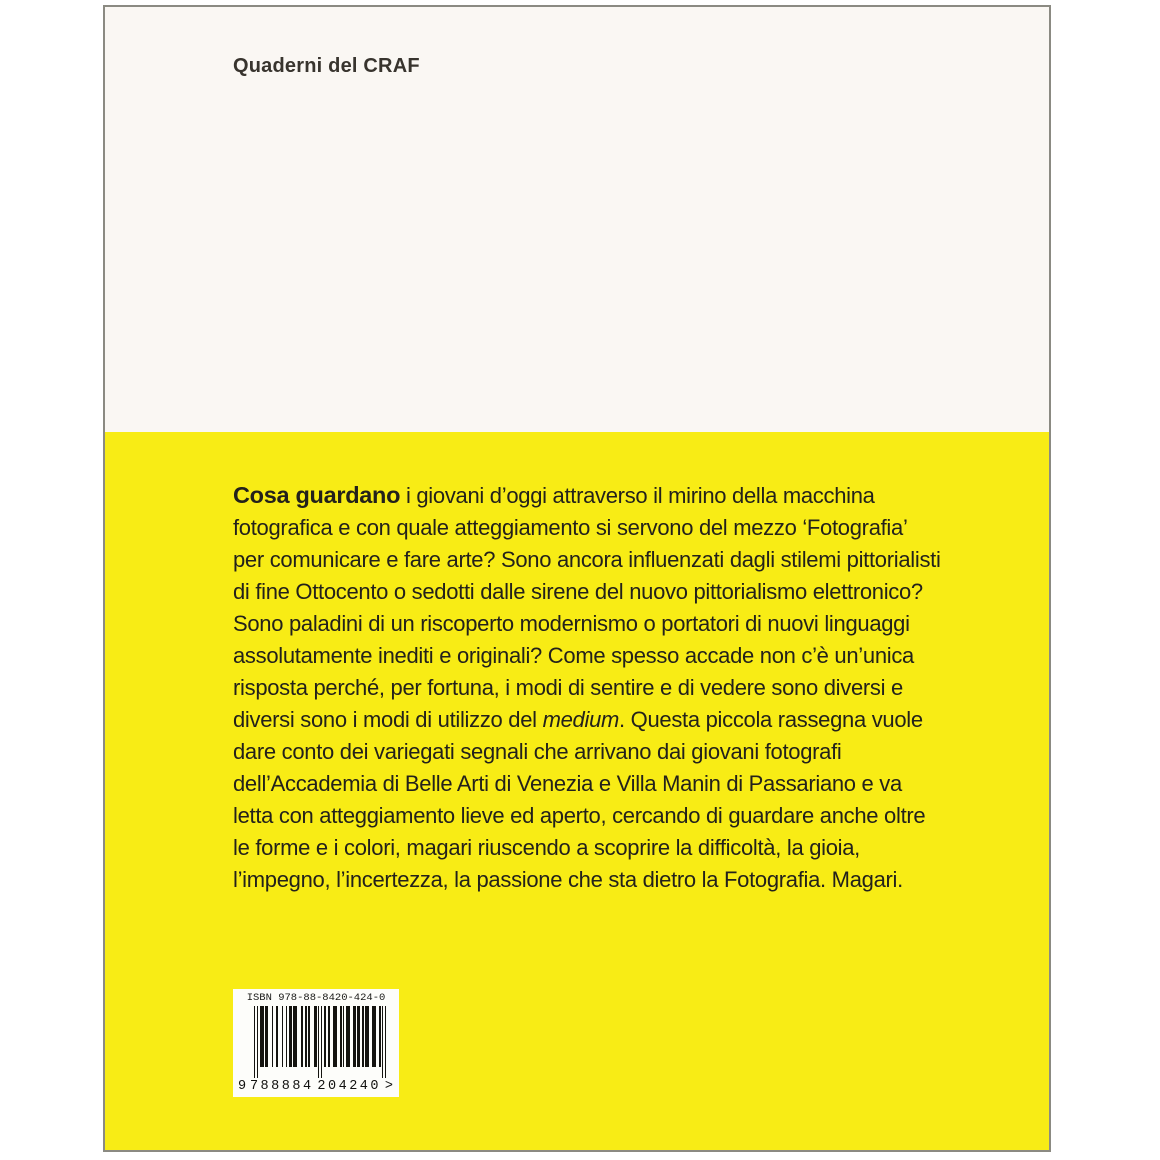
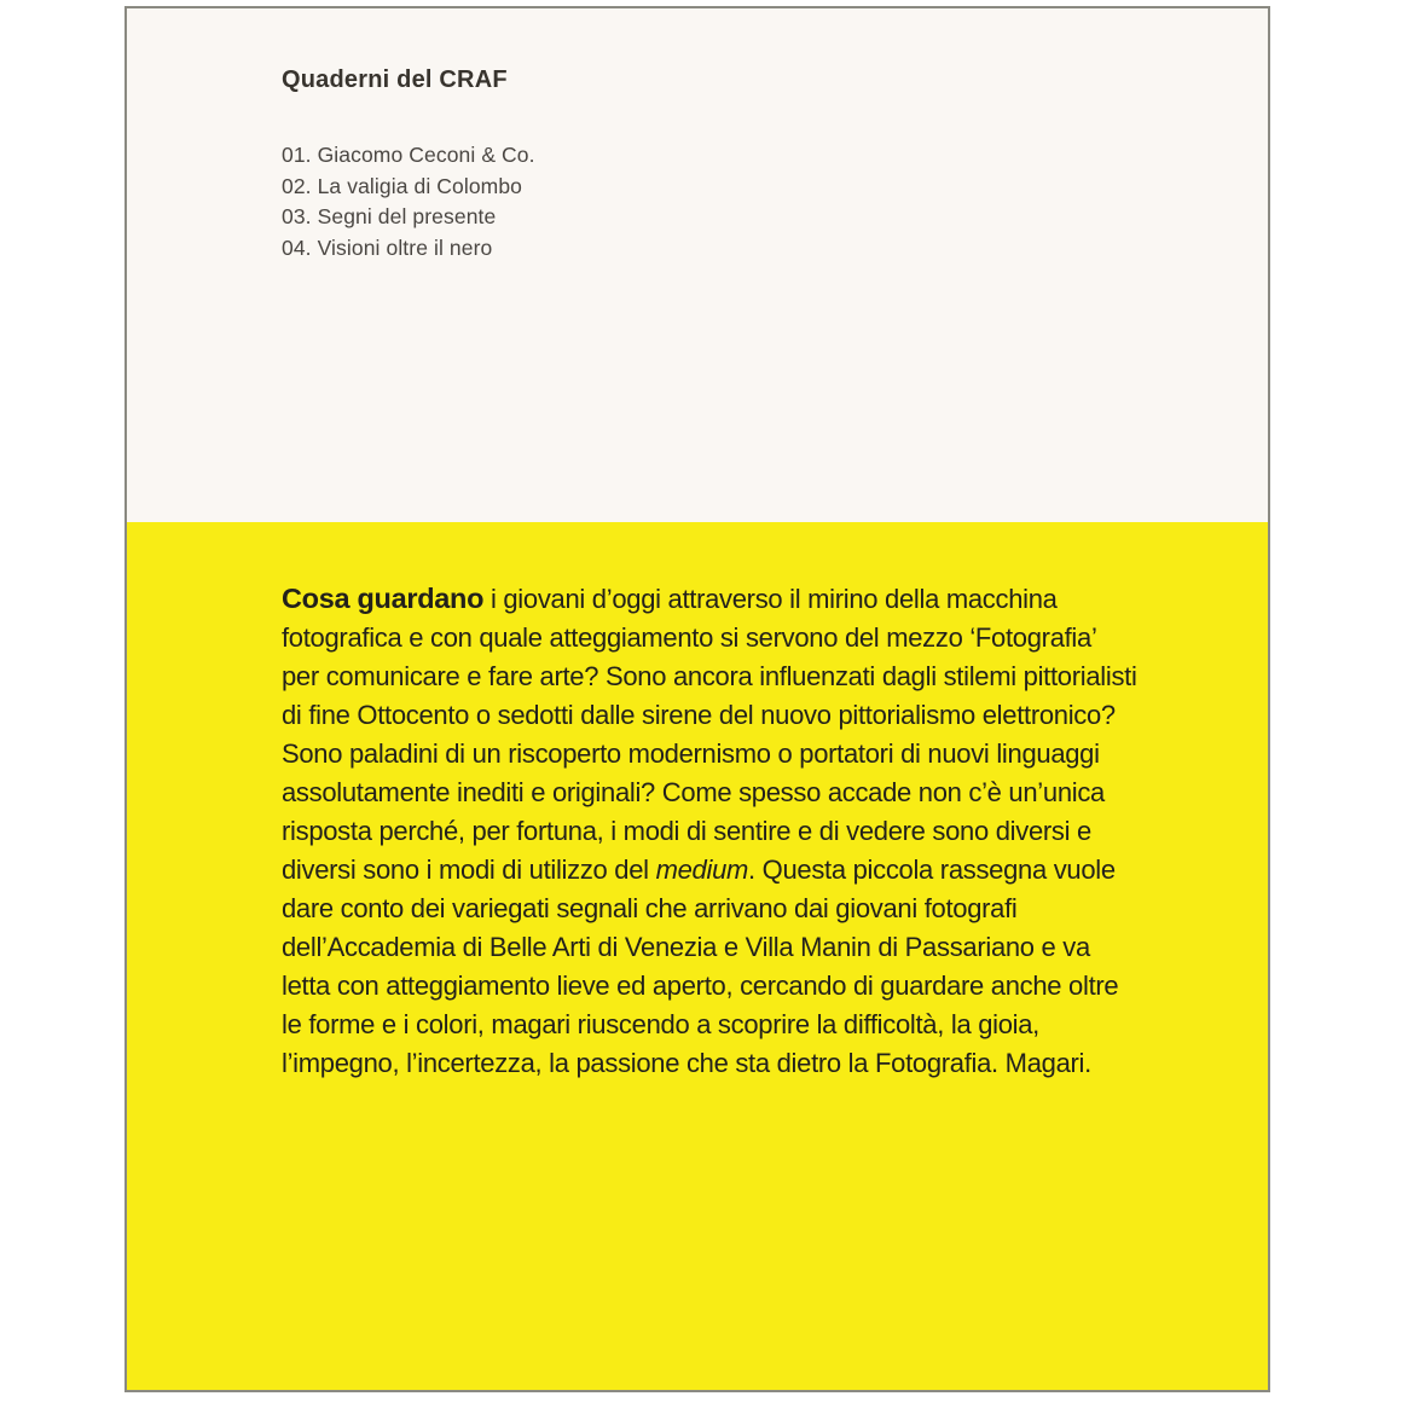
  Quaderni del CRAF
+ 01. Giacomo Ceconi & Co.
+ 02. La valigia di Colombo
+ 03. Segni del presente
+ 04. Visioni oltre il nero
  Cosa guardano i giovani d’oggi attraverso il mirino della macchina fotografica e con quale atteggiamento si servono del mezzo ‘Fotografia’ per comunicare e fare arte? Sono ancora influenzati dagli stilemi pittorialisti di fine Ottocento o sedotti dalle sirene del nuovo pittorialismo elettronico? Sono paladini di un riscoperto modernismo o portatori di nuovi linguaggi assolutamente inediti e originali? Come spesso accade non c’è un’unica risposta perché, per fortuna, i modi di sentire e di vedere sono diversi e diversi sono i modi di utilizzo del medium. Questa piccola rassegna vuole dare conto dei variegati segnali che arrivano dai giovani fotografi dell’Accademia di Belle Arti di Venezia e Villa Manin di Passariano e va letta con atteggiamento lieve ed aperto, cercando di guardare anche oltre le forme e i colori, magari riuscendo a scoprire la difficoltà, la gioia, l’impegno, l’incertez­za, la passione che sta dietro la Fotografia. Magari.
- ISBN 978-88-8420-424-0
- 9
- 788884
- 204240
- >
